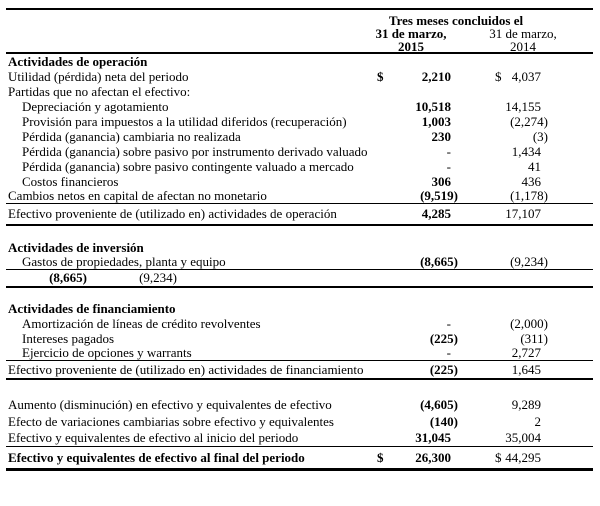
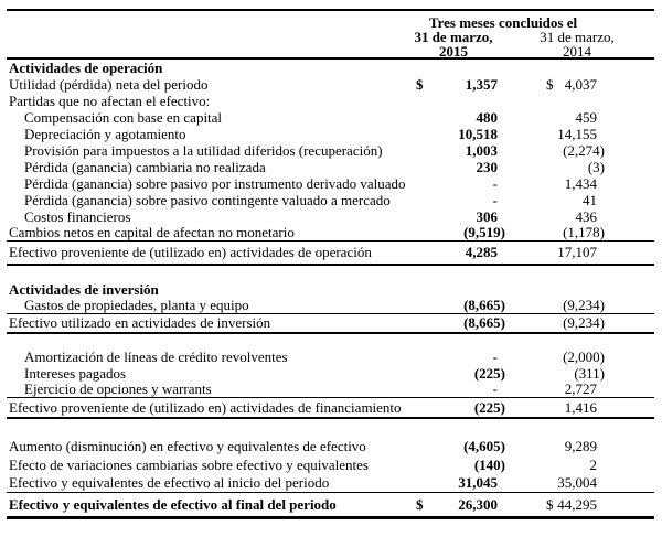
  Tres meses concluidos el
  31 de marzo,
  2015
  31 de marzo,
  2014
  Actividades de operación
  Utilidad (pérdida) neta del periodo
  $
- 2,210
+ 1,357
  $
  4,037
  Partidas que no afectan el efectivo:
+ Compensación con base en capital
+ 480
+ 459
  Depreciación y agotamiento
  10,518
  14,155
  Provisión para impuestos a la utilidad diferidos (recuperación)
  1,003
  (2,274)
  Pérdida (ganancia) cambiaria no realizada
  230
  (3)
  Pérdida (ganancia) sobre pasivo por instrumento derivado valuado
  -
  1,434
  Pérdida (ganancia) sobre pasivo contingente valuado a mercado
  -
  41
  Costos financieros
  306
  436
  Cambios netos en capital de afectan no monetario
  (9,519)
  (1,178)
  Efectivo proveniente de (utilizado en) actividades de operación
  4,285
  17,107
  Actividades de inversión
  Gastos de propiedades, planta y equipo
  (8,665)
  (9,234)
+ Efectivo utilizado en actividades de inversión
  (8,665)
  (9,234)
- Actividades de financiamiento
  Amortización de líneas de crédito revolventes
  -
  (2,000)
  Intereses pagados
  (225)
  (311)
  Ejercicio de opciones y warrants
  -
  2,727
  Efectivo proveniente de (utilizado en) actividades de financiamiento
  (225)
- 1,645
+ 1,416
  Aumento (disminución) en efectivo y equivalentes de efectivo
  (4,605)
  9,289
  Efecto de variaciones cambiarias sobre efectivo y equivalentes
  (140)
  2
  Efectivo y equivalentes de efectivo al inicio del periodo
  31,045
  35,004
  Efectivo y equivalentes de efectivo al final del periodo
  $
  26,300
  $
  44,295
